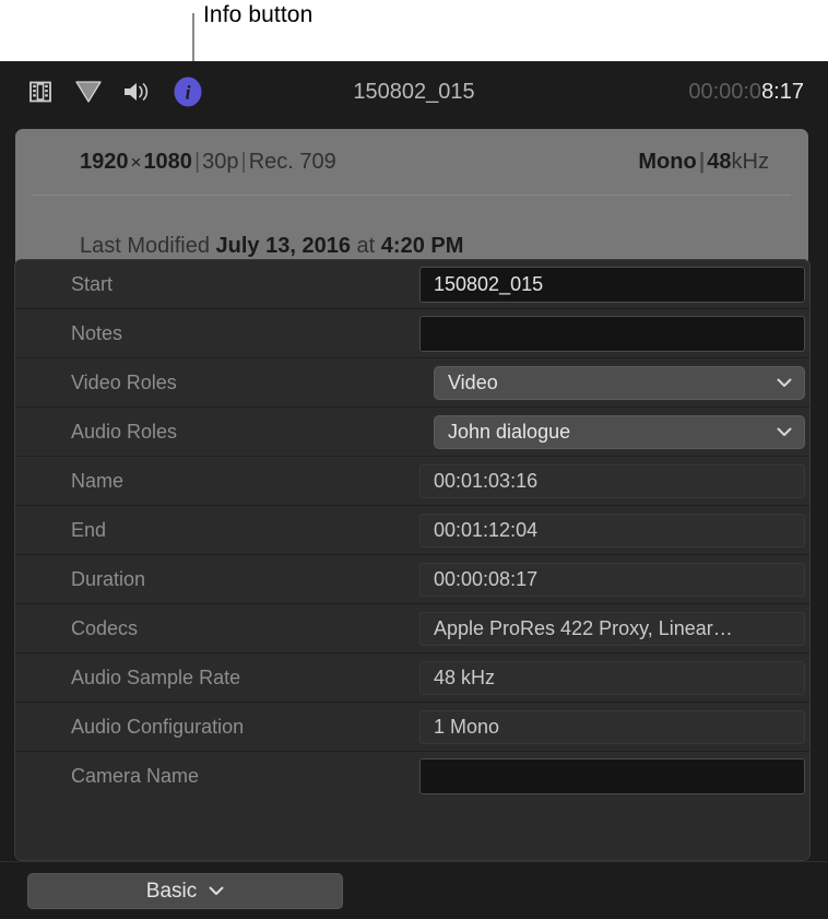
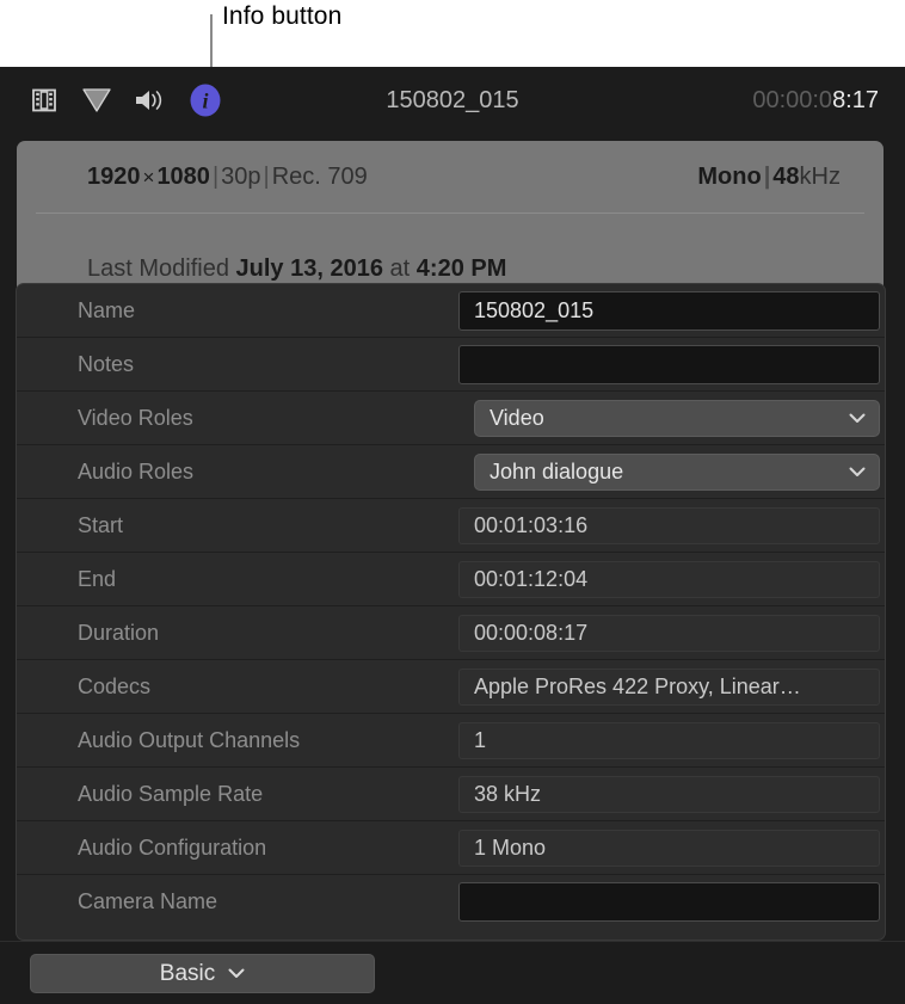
  Info button
  i
  150802_015
  00:00:08:17
  1920×1080|30p|Rec. 709
  Mono|48kHz
  Last Modified July 13, 2016 at 4:20 PM
- Start
+ Name
  150802_015
  Notes
  Video Roles
  Video
  Audio Roles
  John dialogue
- Name
+ Start
  00:01:03:16
  End
  00:01:12:04
  Duration
  00:00:08:17
  Codecs
  Apple ProRes 422 Proxy, Linear…
+ Audio Output Channels
+ 1
  Audio Sample Rate
- 48 kHz
+ 38 kHz
  Audio Configuration
  1 Mono
  Camera Name
  Basic
